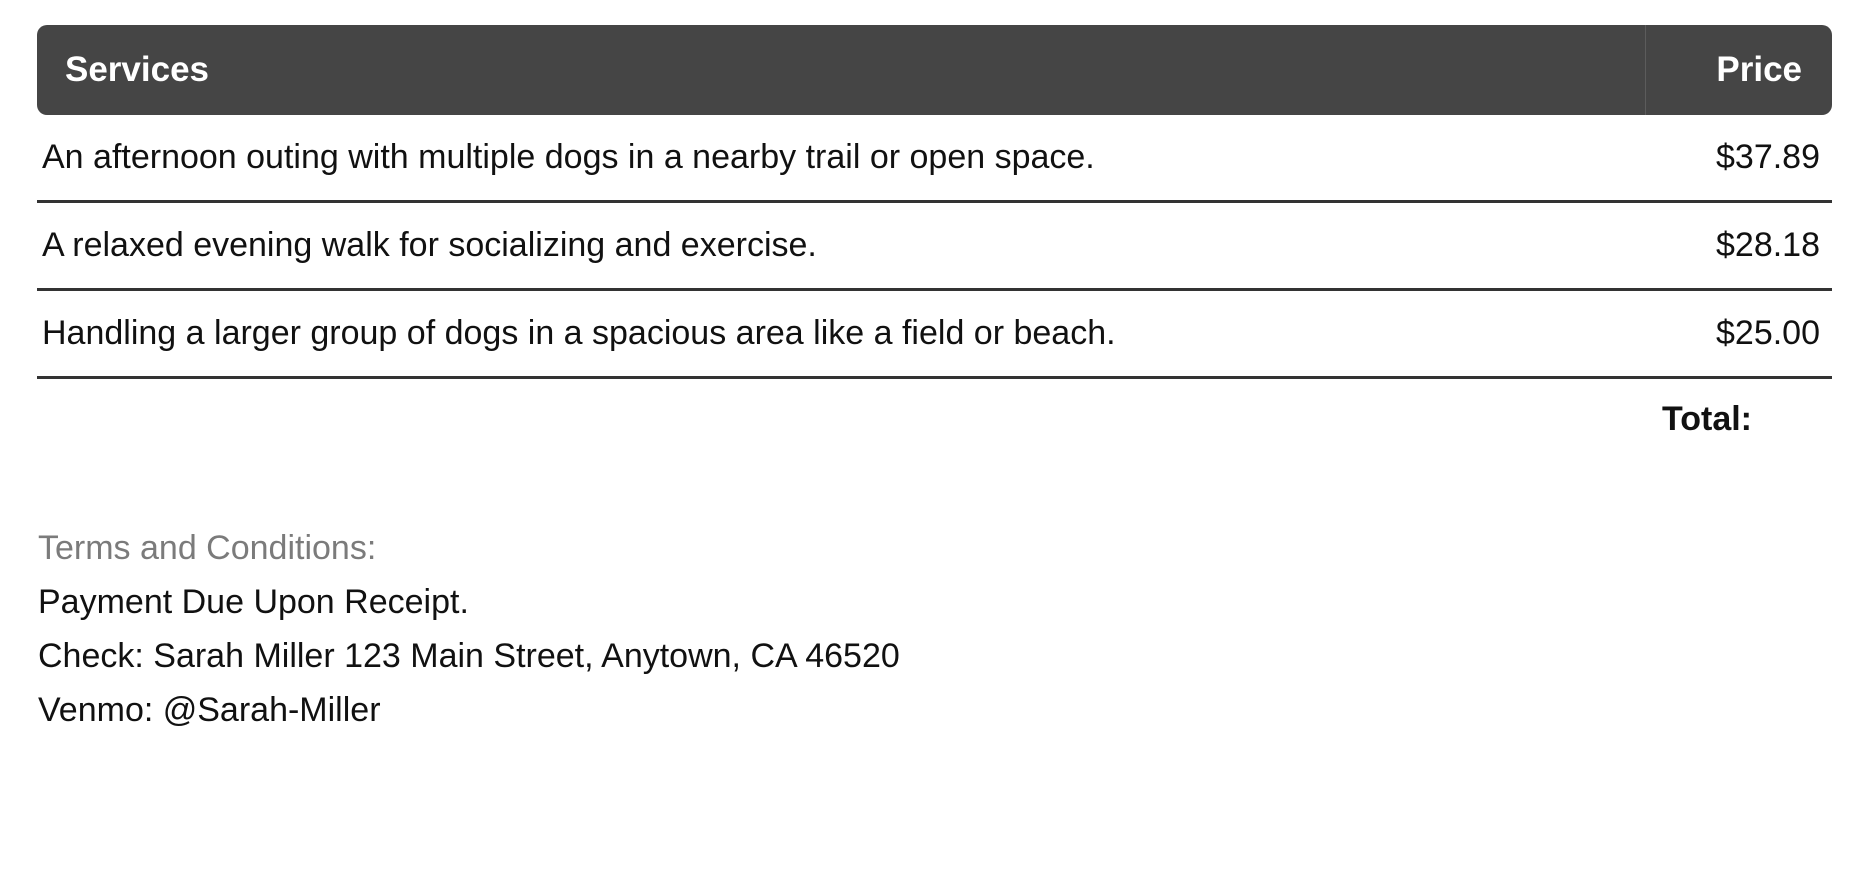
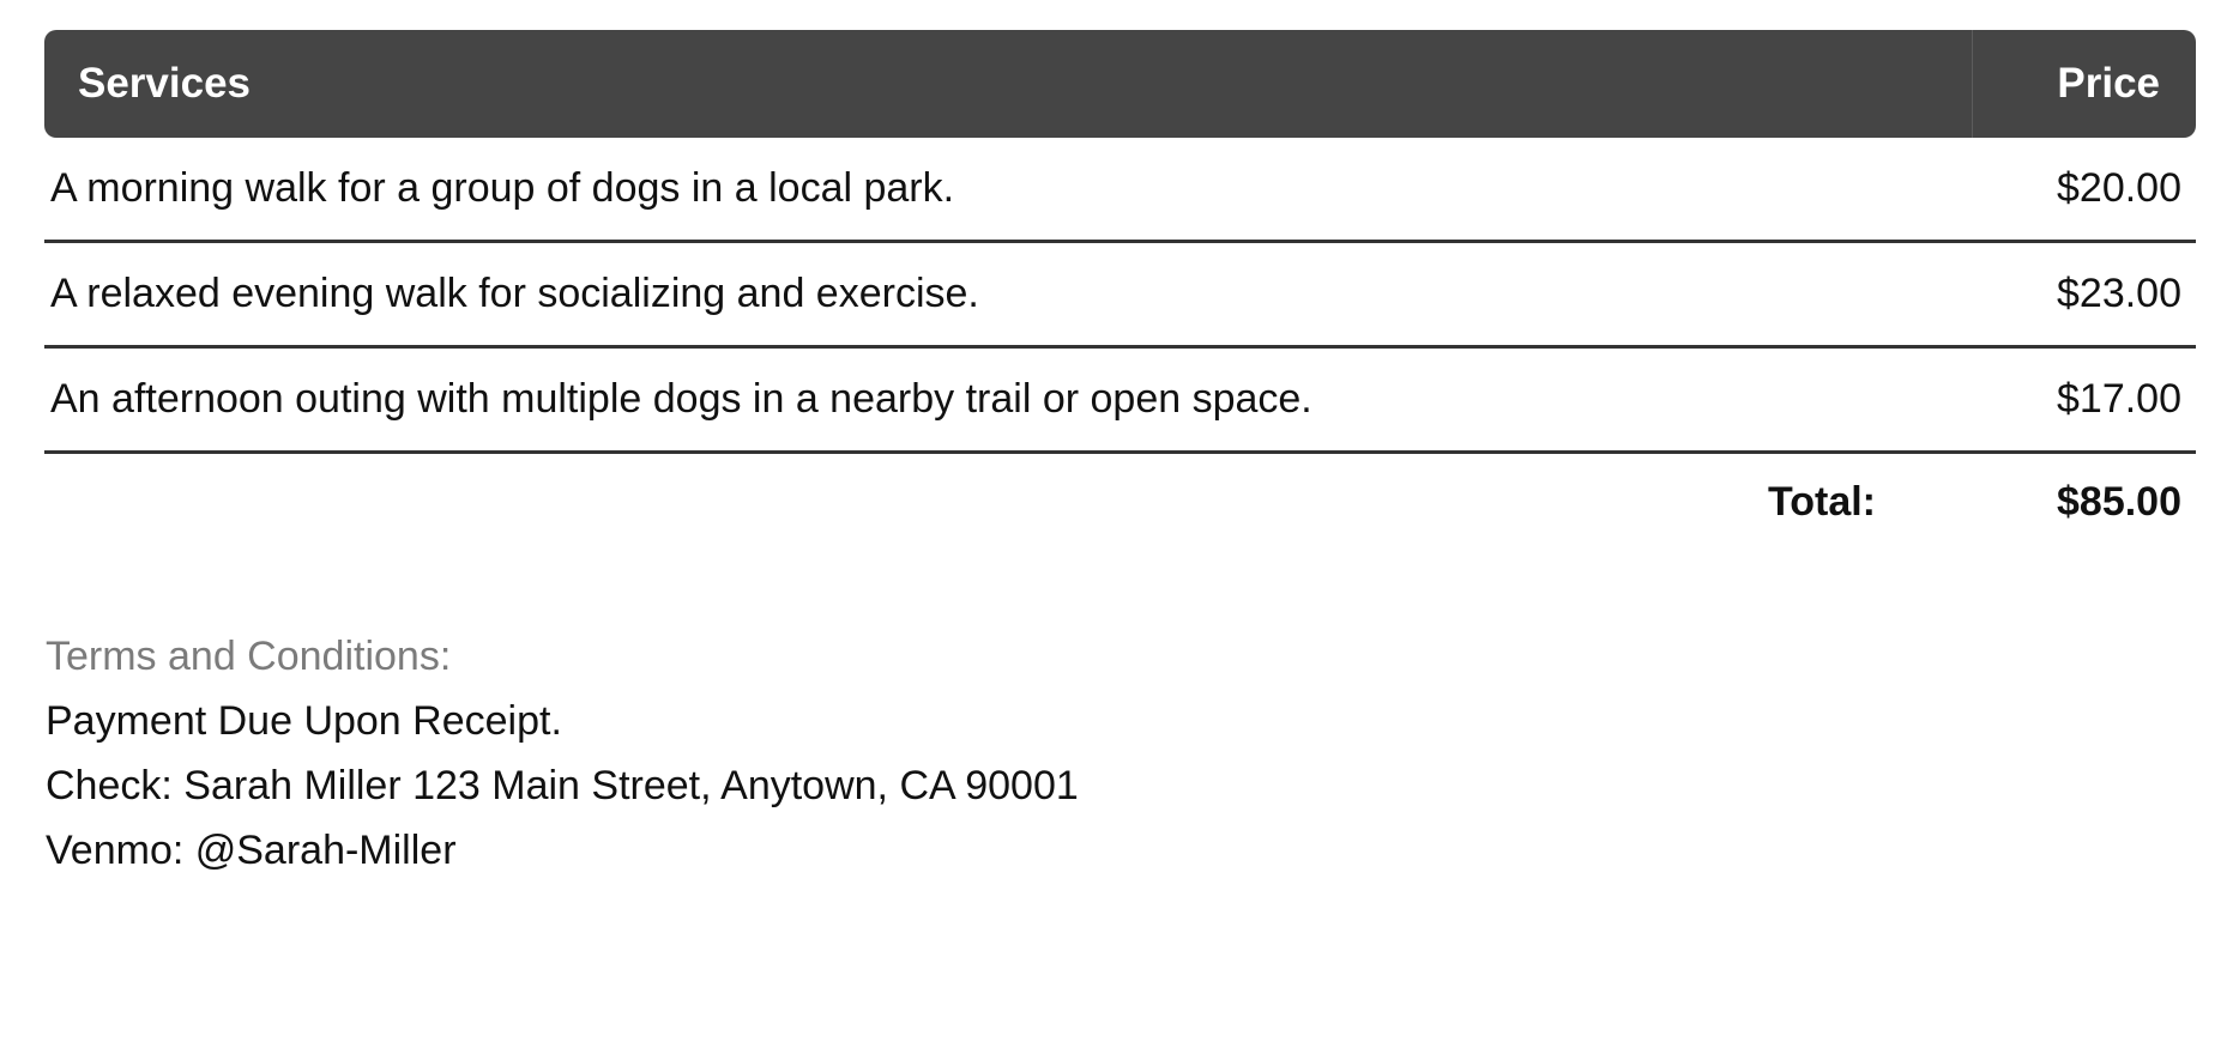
  Services
  Price
+ A morning walk for a group of dogs in a local park.
+ $20.00
- An afternoon outing with multiple dogs in a nearby trail or open space.
+ A relaxed evening walk for socializing and exercise.
- $37.89
+ $23.00
- A relaxed evening walk for socializing and exercise.
+ An afternoon outing with multiple dogs in a nearby trail or open space.
- $28.18
+ $17.00
- Handling a larger group of dogs in a spacious area like a field or beach.
- $25.00
  Total:
+ $85.00
  Terms and Conditions:
  Payment Due Upon Receipt.
- Check: Sarah Miller 123 Main Street, Anytown, CA 46520
+ Check: Sarah Miller 123 Main Street, Anytown, CA 90001
  Venmo: @Sarah-Miller
